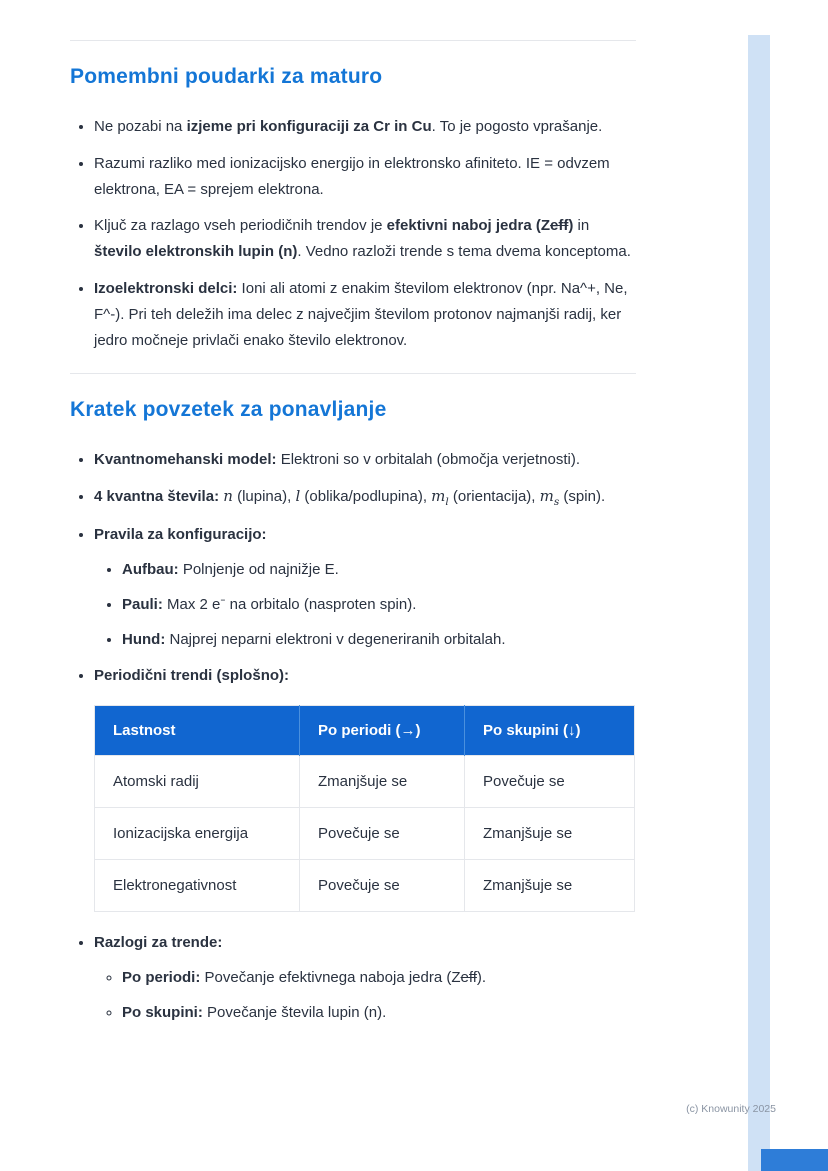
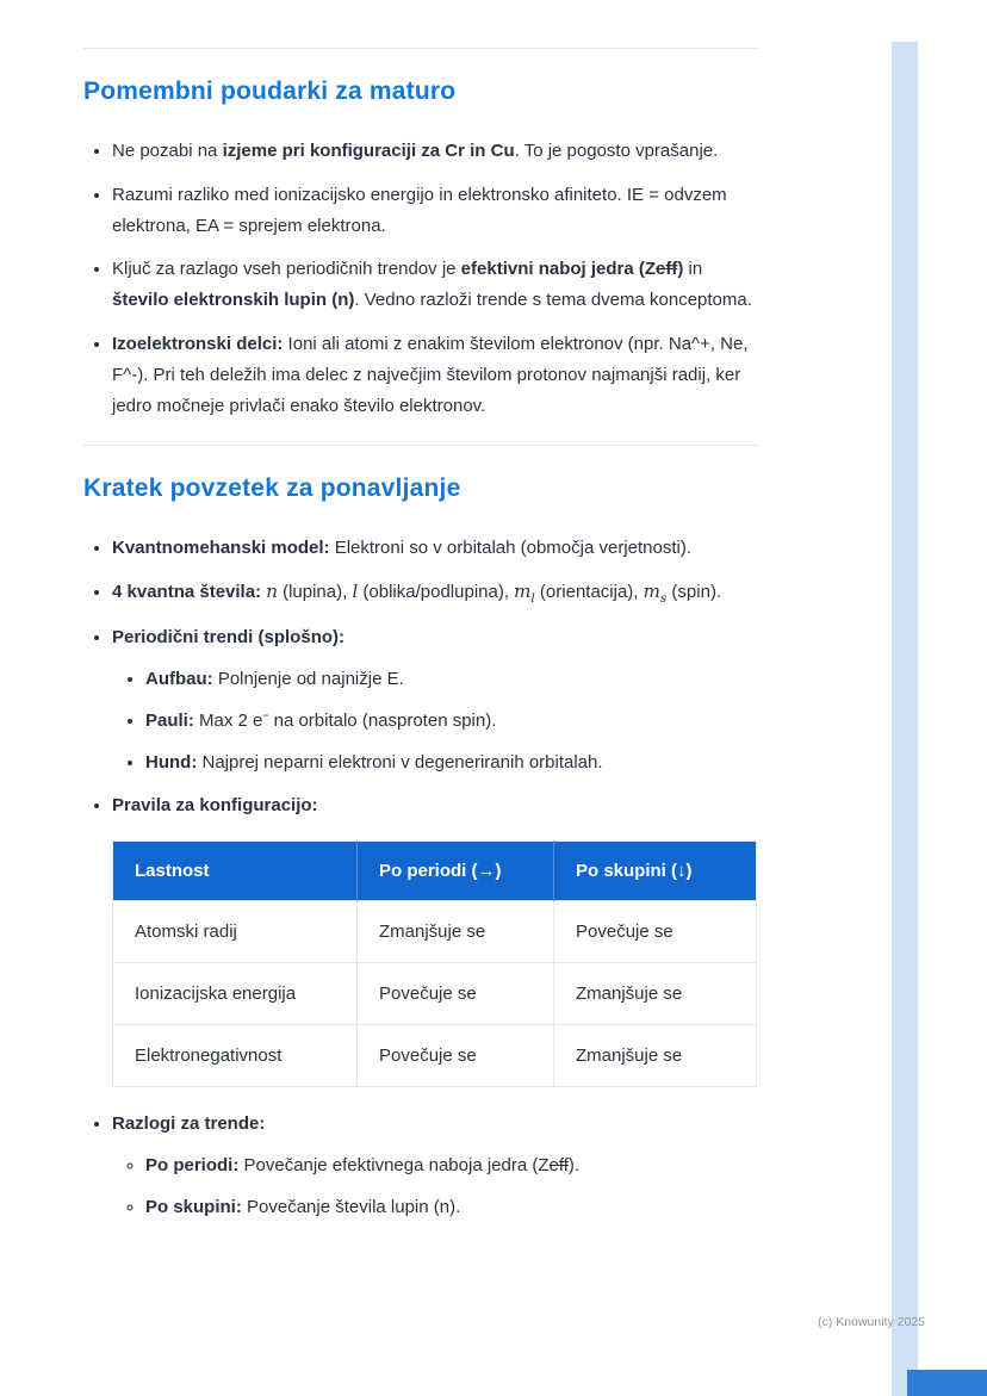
  Pomembni poudarki za maturo
  Ne pozabi na izjeme pri konfiguraciji za Cr in Cu. To je pogosto vprašanje.
  Razumi razliko med ionizacijsko energijo in elektronsko afiniteto. IE = odvzem elektrona, EA = sprejem elektrona.
  Ključ za razlago vseh periodičnih trendov je efektivni naboj jedra (Zeff) in število elektronskih lupin (n). Vedno razloži trende s tema dvema konceptoma.
  Izoelektronski delci: Ioni ali atomi z enakim številom elektronov (npr. Na^+, Ne, F^-). Pri teh deležih ima delec z največjim številom protonov najmanjši radij, ker jedro močneje privlači enako število elektronov.
  Kratek povzetek za ponavljanje
  Kvantnomehanski model: Elektroni so v orbitalah (območja verjetnosti).
  4 kvantna števila: n (lupina), l (oblika/podlupina), ml (orientacija), ms (spin).
- Pravila za konfiguracijo:
+ Periodični trendi (splošno):
  Aufbau: Polnjenje od najnižje E.
  Pauli: Max 2 e⁻ na orbitalo (nasproten spin).
  Hund: Najprej neparni elektroni v degeneriranih orbitalah.
- Periodični trendi (splošno):
+ Pravila za konfiguracijo:
  Lastnost	Po periodi (→)	Po skupini (↓)
  Atomski radij	Zmanjšuje se	Povečuje se
  Ionizacijska energija	Povečuje se	Zmanjšuje se
  Elektronegativnost	Povečuje se	Zmanjšuje se
  Razlogi za trende:
  Po periodi: Povečanje efektivnega naboja jedra (Zeff).
  Po skupini: Povečanje števila lupin (n).
  (c) Knowunity 2025
